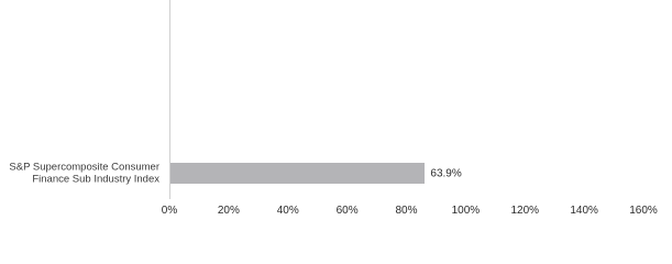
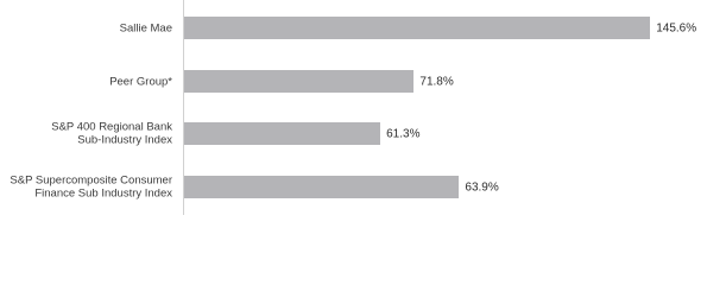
+ Sallie Mae
+ 145.6%
+ Peer Group*
+ 71.8%
+ S&P 400 Regional Bank
+ Sub-Industry Index
+ 61.3%
  S&P Supercomposite Consumer
  Finance Sub Industry Index
  63.9%
- 0%
- 20%
- 40%
- 60%
- 80%
- 100%
- 120%
- 140%
- 160%
